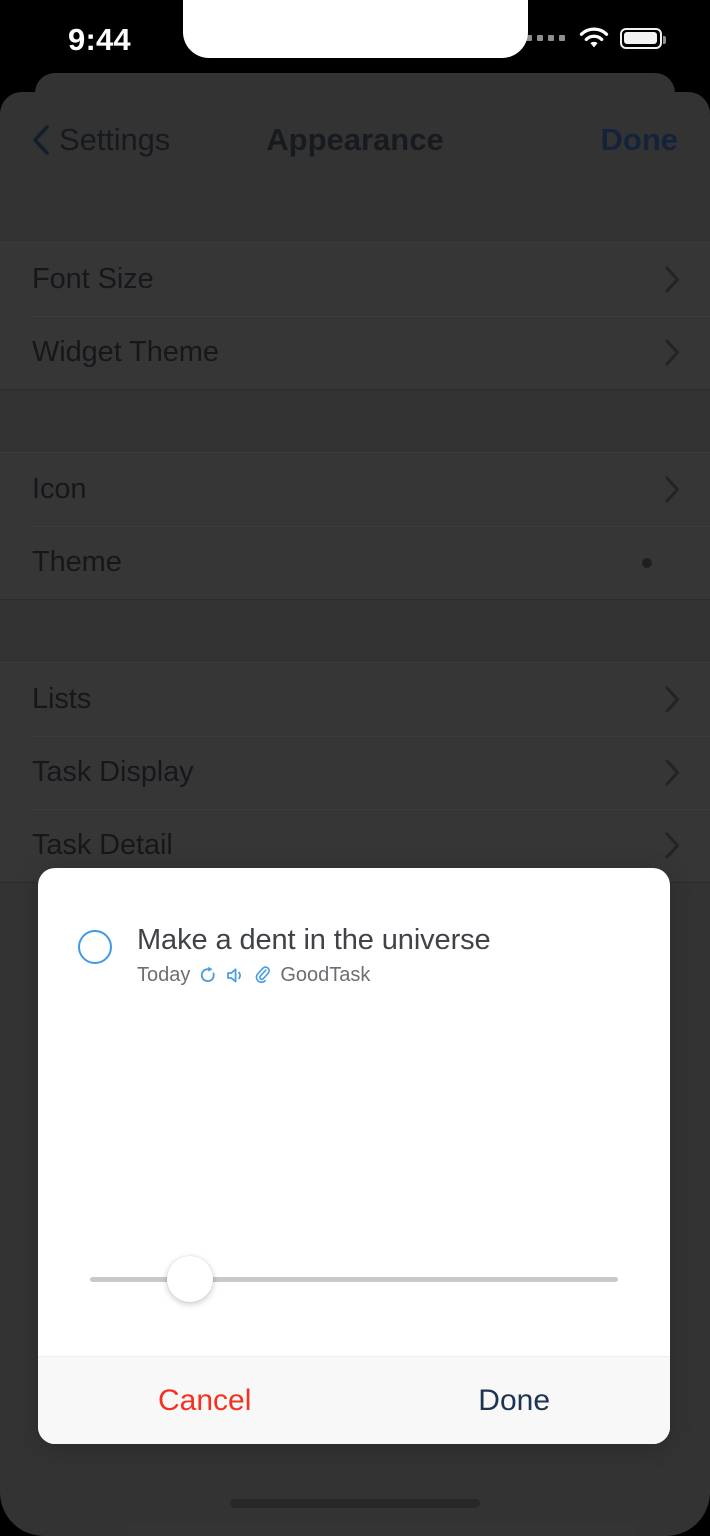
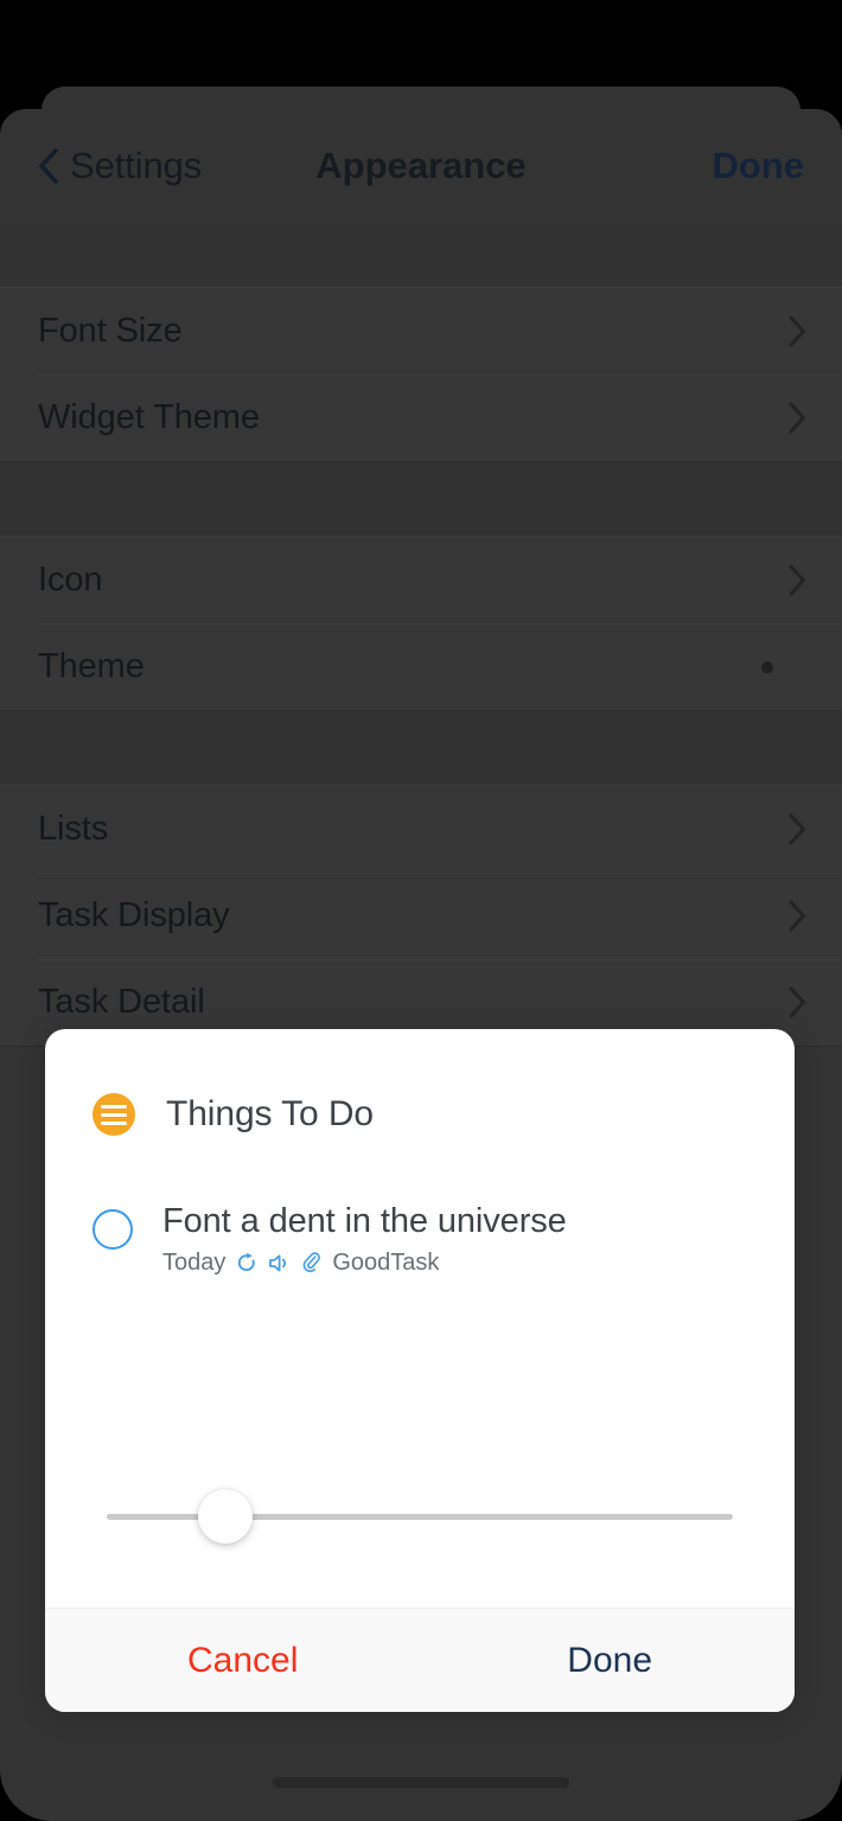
  Settings
  Appearance
  Done
  Font Size
  Widget Theme
  Icon
  Theme
  Lists
  Task Display
  Task Detail
+ Things To Do
- Make a dent in the universe
+ Font a dent in the universe
  Today
  GoodTask
  Cancel
  Done
- 9:44
